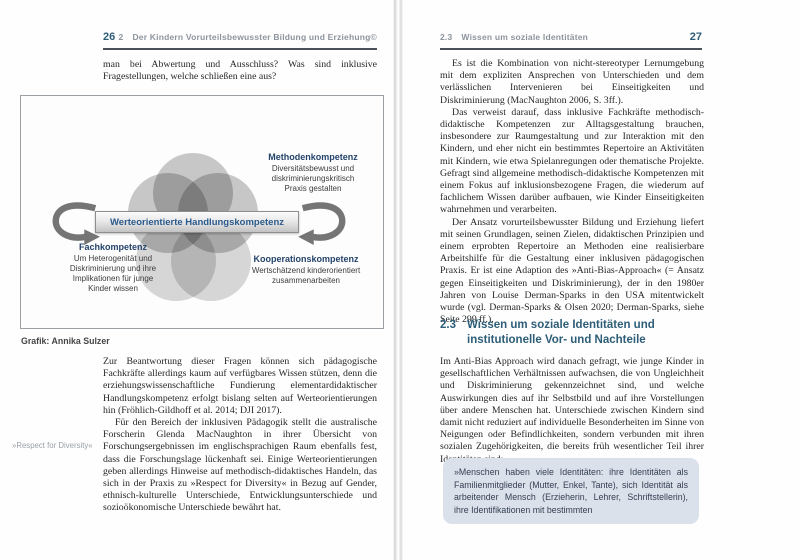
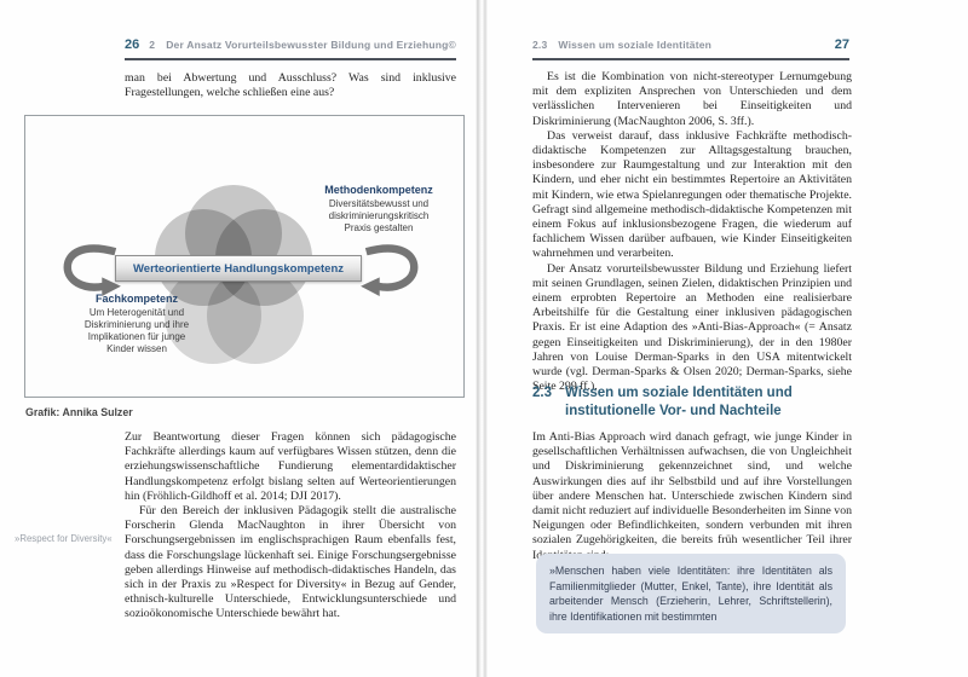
  26
- 2 Der Kindern Vorurteilsbewusster Bildung und Erziehung©
+ 2 Der Ansatz Vorurteilsbewusster Bildung und Erziehung©
  man bei Abwertung und Ausschluss? Was sind inklusive Fragestellungen, welche schließen eine aus?
  Werteorientierte Handlungskompetenz
  Methodenkompetenz
  Diversitätsbewusst und
  diskriminierungskritisch
  Praxis gestalten
  Fachkompetenz
  Um Heterogenität und
  Diskriminierung und ihre
  Implikationen für junge
  Kinder wissen
- Kooperationskompetenz
- Wertschätzend kinderorientiert
- zusammenarbeiten
  Grafik: Annika Sulzer
  Zur Beantwortung dieser Fragen können sich pädagogische Fachkräfte allerdings kaum auf verfügbares Wissen stützen, denn die erziehungswissenschaftliche Fundierung elementardidaktischer Handlungskompetenz erfolgt bislang selten auf Werteorientierungen hin (Fröhlich-Gildhoff et al. 2014; DJI 2017).
- Für den Bereich der inklusiven Pädagogik stellt die australische Forscherin Glenda MacNaughton in ihrer Übersicht von Forschungsergebnissen im englischsprachigen Raum ebenfalls fest, dass die Forschungslage lückenhaft sei. Einige Werteorientierungen geben allerdings Hinweise auf methodisch-didaktisches Handeln, das sich in der Praxis zu »Respect for Diversity« in Bezug auf Gender, ethnisch-kulturelle Unterschiede, Entwicklungsunterschiede und sozioökonomische Unterschiede bewährt hat.
+ Für den Bereich der inklusiven Pädagogik stellt die australische Forscherin Glenda MacNaughton in ihrer Übersicht von Forschungsergebnissen im englischsprachigen Raum ebenfalls fest, dass die Forschungslage lückenhaft sei. Einige Forschungsergebnisse geben allerdings Hinweise auf methodisch-didaktisches Handeln, das sich in der Praxis zu »Respect for Diversity« in Bezug auf Gender, ethnisch-kulturelle Unterschiede, Entwicklungsunterschiede und sozioökonomische Unterschiede bewährt hat.
  »Respect for Diversity«
  2.3 Wissen um soziale Identitäten
  27
  Es ist die Kombination von nicht-stereotyper Lernumgebung mit dem expliziten Ansprechen von Unterschieden und dem verlässlichen Intervenieren bei Einseitigkeiten und Diskriminierung (MacNaughton 2006, S. 3ff.).
  Das verweist darauf, dass inklusive Fachkräfte methodisch-didaktische Kompetenzen zur Alltagsgestaltung brauchen, insbesondere zur Raumgestaltung und zur Interaktion mit den Kindern, und eher nicht ein bestimmtes Repertoire an Aktivitäten mit Kindern, wie etwa Spielanregungen oder thematische Projekte. Gefragt sind allgemeine methodisch-didaktische Kompetenzen mit einem Fokus auf inklusionsbezogene Fragen, die wiederum auf fachlichem Wissen darüber aufbauen, wie Kinder Einseitigkeiten wahrnehmen und verarbeiten.
  Der Ansatz vorurteilsbewusster Bildung und Erziehung liefert mit seinen Grundlagen, seinen Zielen, didaktischen Prinzipien und einem erprobten Repertoire an Methoden eine realisierbare Arbeitshilfe für die Gestaltung einer inklusiven pädagogischen Praxis. Er ist eine Adaption des »Anti-Bias-Approach« (= Ansatz gegen Einseitigkeiten und Diskriminierung), der in den 1980er Jahren von Louise Derman-Sparks in den USA mitentwickelt wurde (vgl. Derman-Sparks & Olsen 2020; Derman-Sparks, siehe Seite 299 ff.).
  2.3
  Wissen um soziale Identitäten und institutionelle Vor- und Nachteile
  Im Anti-Bias Approach wird danach gefragt, wie junge Kinder in gesellschaftlichen Verhältnissen aufwachsen, die von Ungleichheit und Diskriminierung gekennzeichnet sind, und welche Auswirkungen dies auf ihr Selbstbild und auf ihre Vorstellungen über andere Menschen hat. Unterschiede zwischen Kindern sind damit nicht reduziert auf individuelle Besonderheiten im Sinne von Neigungen oder Befindlichkeiten, sondern verbunden mit ihren sozialen Zugehörigkeiten, die bereits früh wesentlicher Teil ihrer I
- »Menschen haben viele Identitäten: ihre Identitäten als Familienmitglieder (Mutter, Enkel, Tante), sich Identität als arbeitender Mensch (Erzieherin, Lehrer, Schriftstellerin), ihre Identifikationen mit bestimmten
+ »Menschen haben viele Identitäten: ihre Identitäten als Familienmitglieder (Mutter, Enkel, Tante), ihre Identität als arbeitender Mensch (Erzieherin, Lehrer, Schriftstellerin), ihre Identifikationen mit bestimmten
